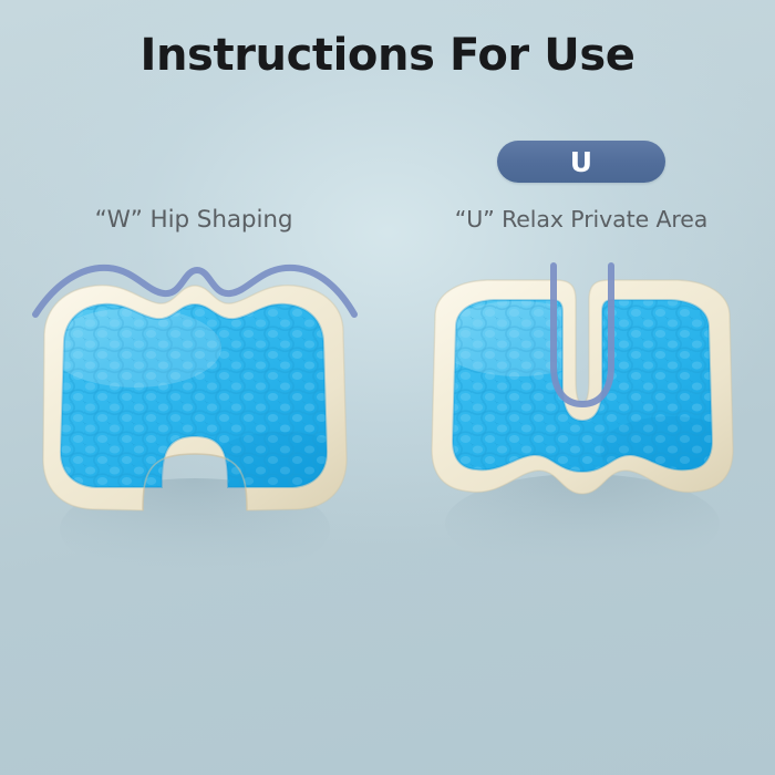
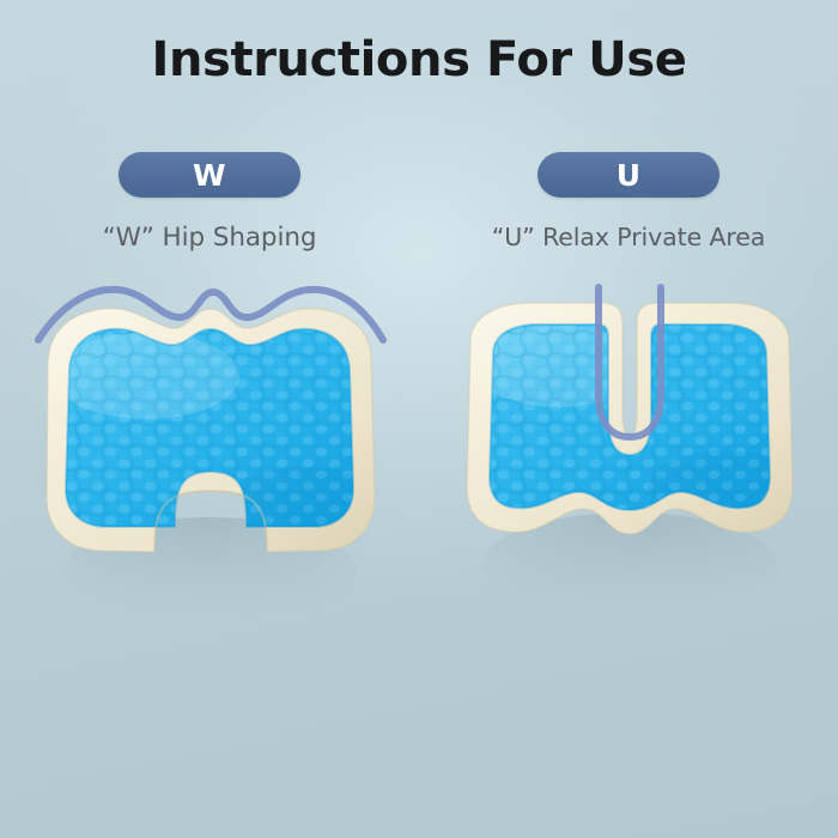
  Instructions For Use
+ W
  “W” Hip Shaping
  U
  “U” Relax Private Area
